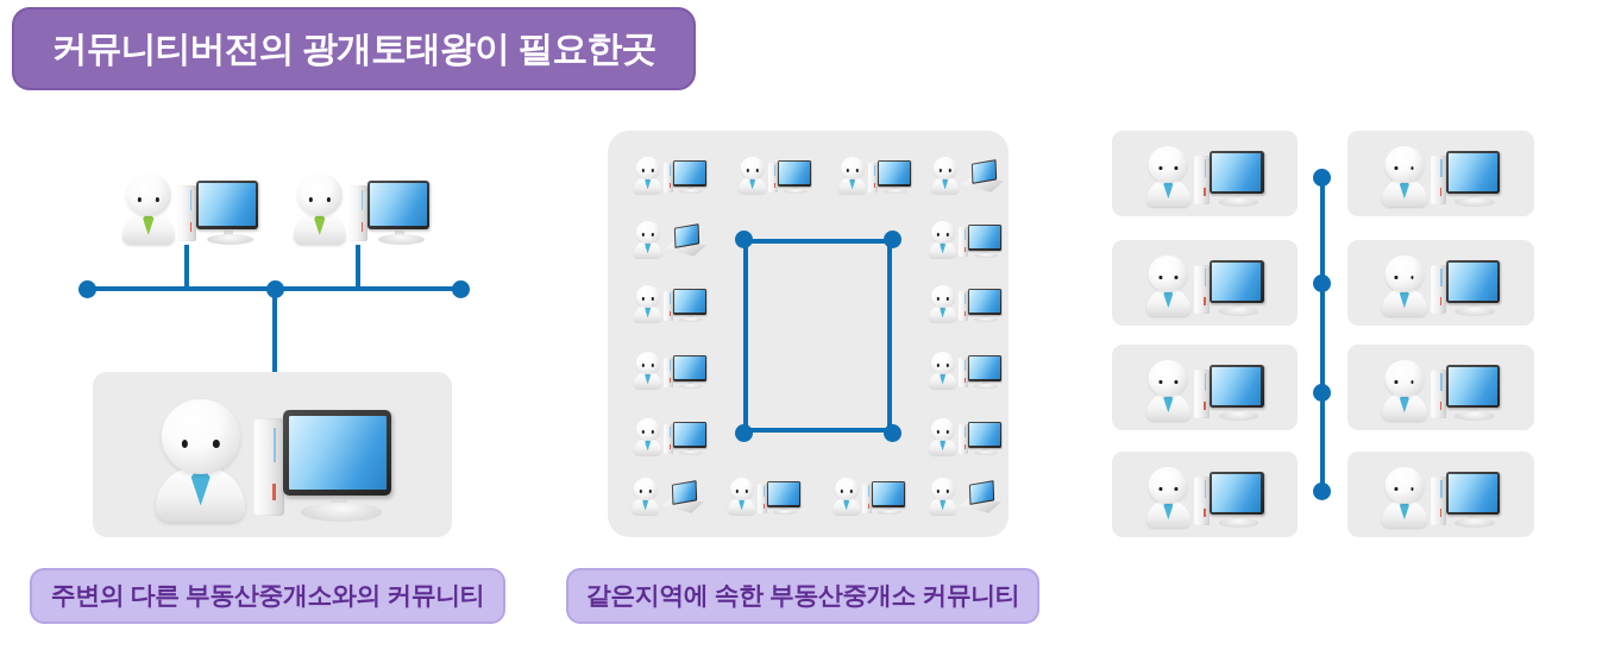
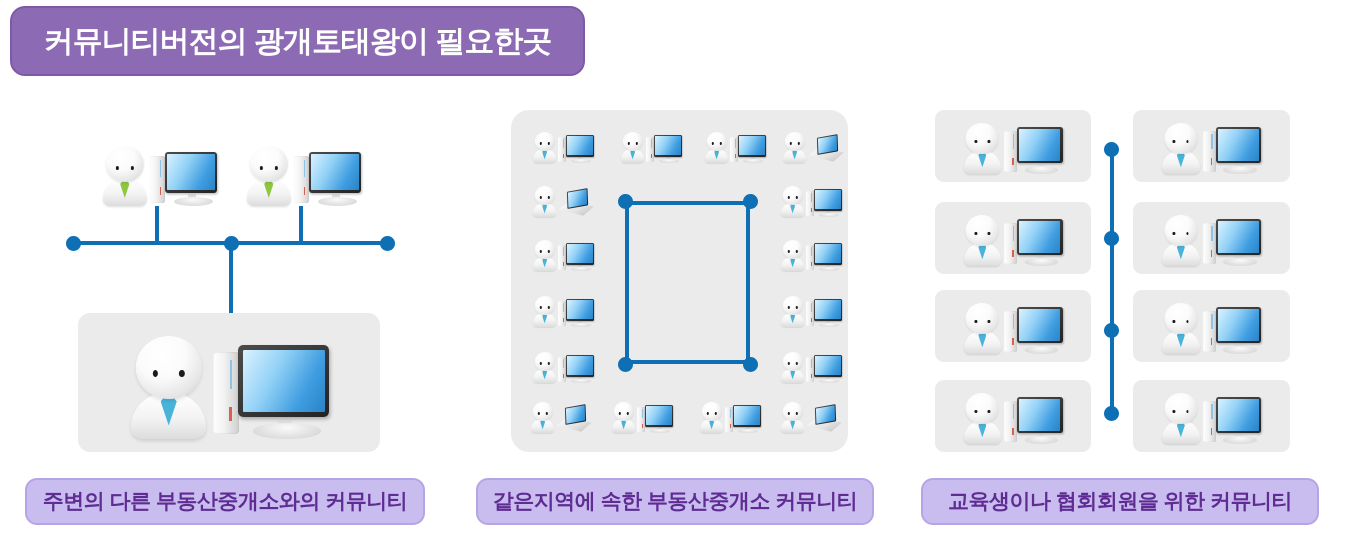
  커뮤니티버전의 광개토태왕이 필요한곳
  주변의 다른 부동산중개소와의 커뮤니티
  같은지역에 속한 부동산중개소 커뮤니티
+ 교육생이나 협회회원을 위한 커뮤니티
